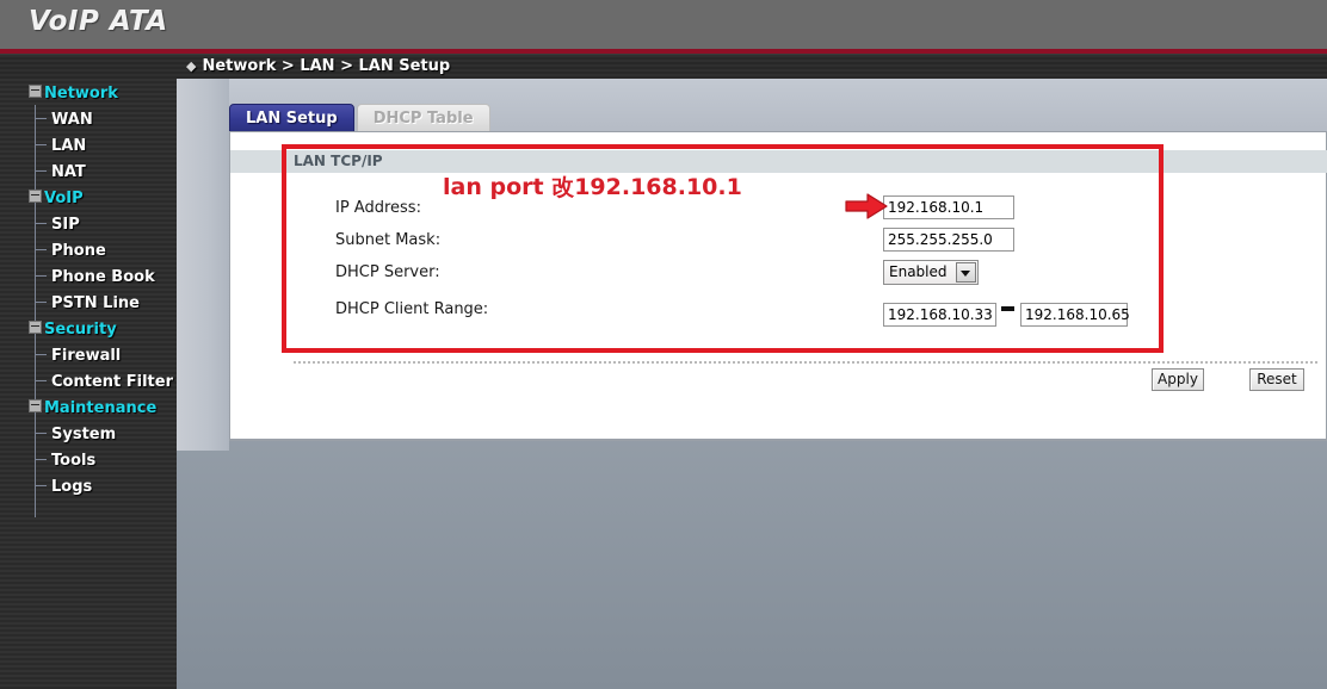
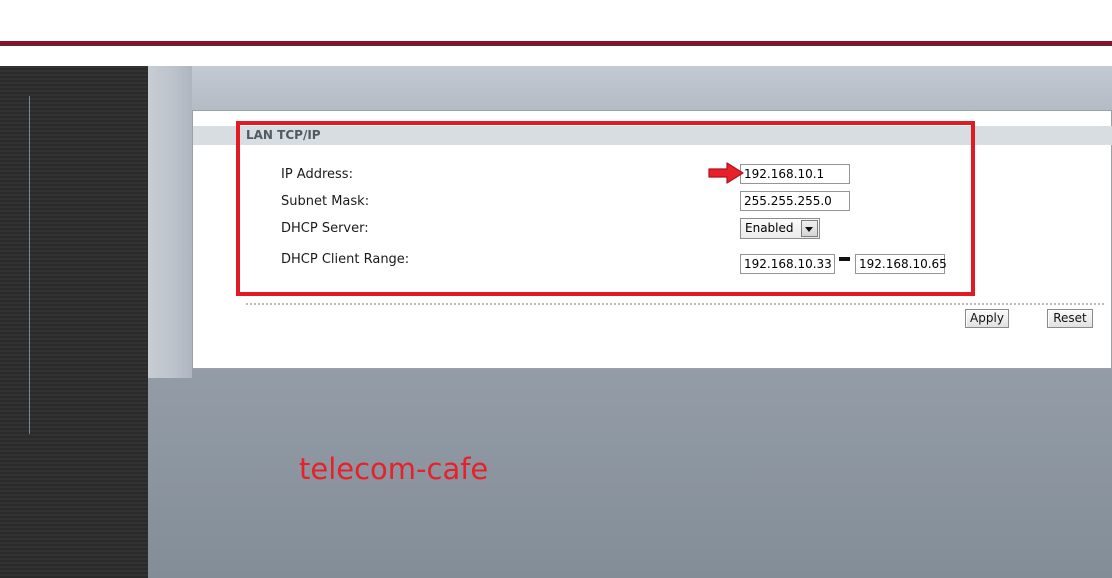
- VoIP ATA
- ◆ Network > LAN > LAN Setup
- Network
- WAN
- LAN
- NAT
- VoIP
- SIP
- Phone
- Phone Book
- PSTN Line
- Security
- Firewall
- Content Filter
- Maintenance
- System
- Tools
- Logs
- LAN Setup DHCP Table
  LAN TCP/IP
  IP Address:
  Subnet Mask:
  DHCP Server:
  DHCP Client Range:
  192.168.10.1
  255.255.255.0
  Enabled
  192.168.10.33
  192.168.10.65
- lan port 改192.168.10.1
  Apply
  Reset
+ telecom-cafe
